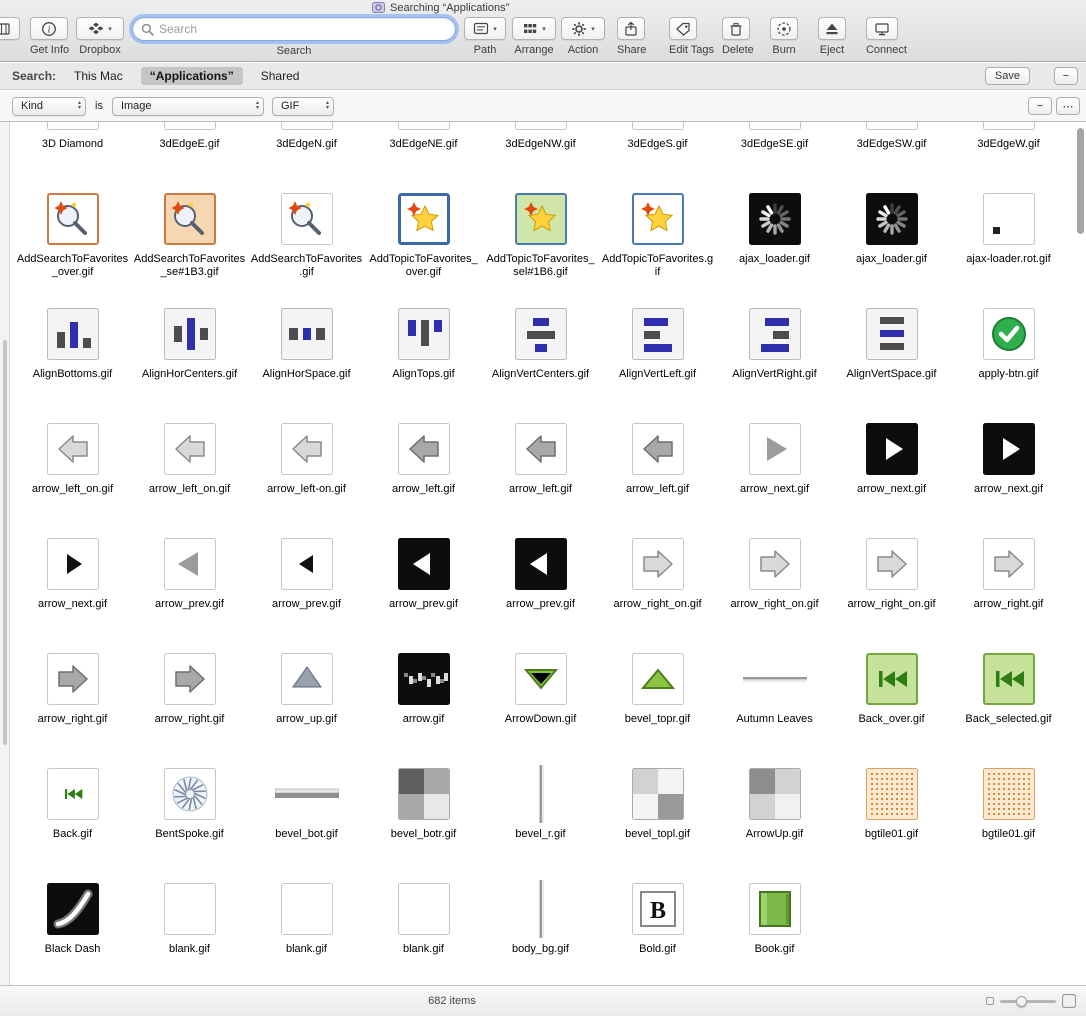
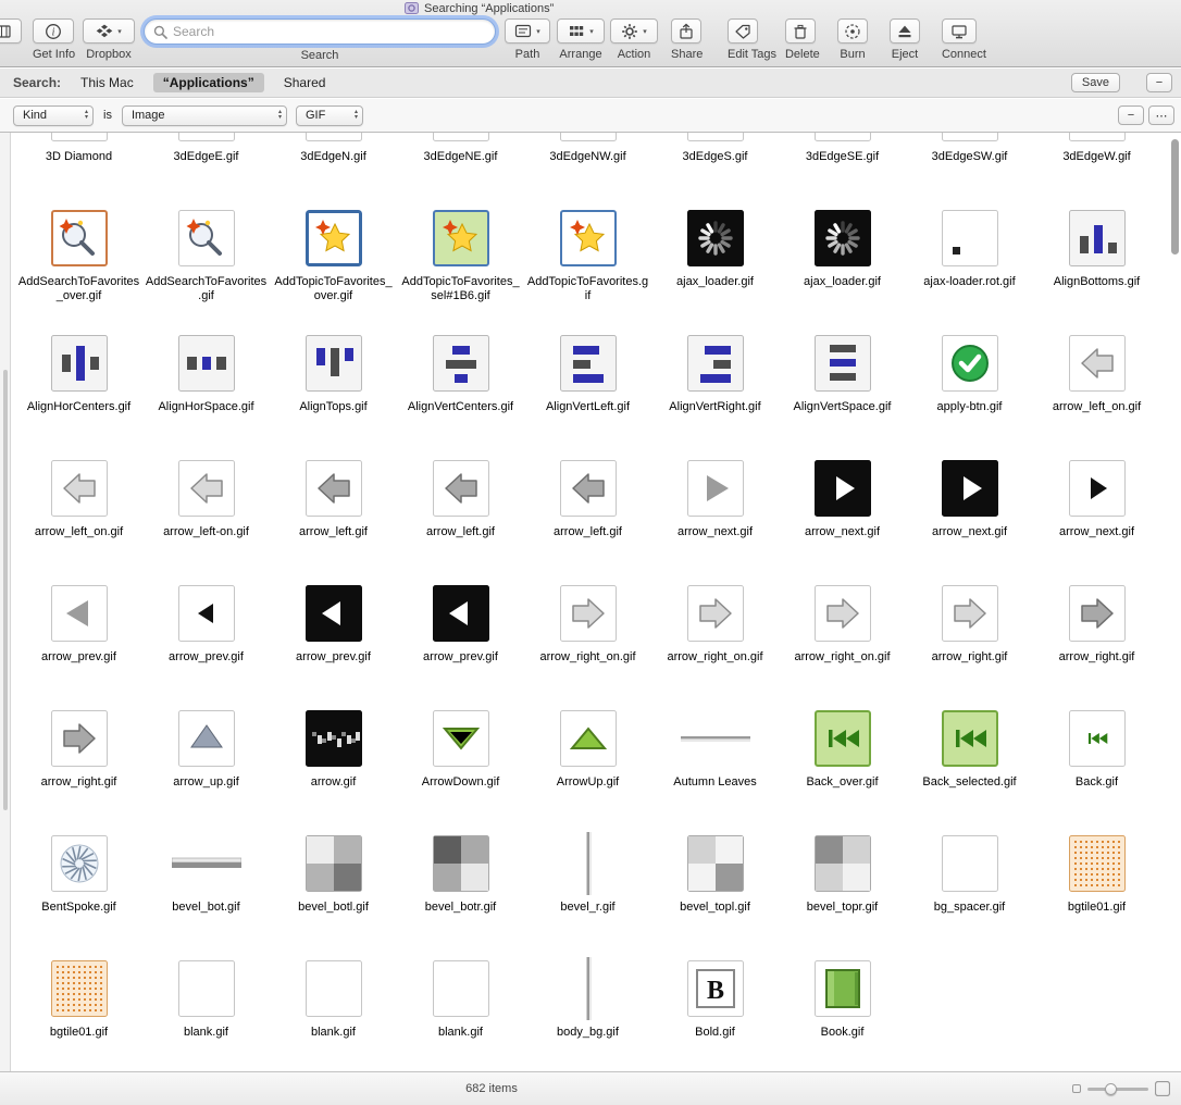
  Searching “Applications”
  i
  Get Info
  Dropbox
  Search
  Search
  Path
  Arrange
  Action
  Share
  Edit Tags
  Delete
  Burn
  Eject
  Connect
  Search:
  This Mac
  “Applications”
  Shared
  Save
  −
  Kind
  is
  Image
  GIF
  −
  ⋯
  3D Diamond
  3dEdgeE.gif
  3dEdgeN.gif
  3dEdgeNE.gif
  3dEdgeNW.gif
  3dEdgeS.gif
  3dEdgeSE.gif
  3dEdgeSW.gif
  3dEdgeW.gif
  AddSearchToFavorites_over.gif
- AddSearchToFavorites_se#1B3.gif
  AddSearchToFavorites.gif
  AddTopicToFavorites_over.gif
  AddTopicToFavorites_sel#1B6.gif
  AddTopicToFavorites.gif
  ajax_loader.gif
  ajax_loader.gif
  ajax-loader.rot.gif
  AlignBottoms.gif
  AlignHorCenters.gif
  AlignHorSpace.gif
  AlignTops.gif
  AlignVertCenters.gif
  AlignVertLeft.gif
  AlignVertRight.gif
  AlignVertSpace.gif
  apply-btn.gif
  arrow_left_on.gif
  arrow_left_on.gif
  arrow_left-on.gif
  arrow_left.gif
  arrow_left.gif
  arrow_left.gif
  arrow_next.gif
  arrow_next.gif
  arrow_next.gif
  arrow_next.gif
  arrow_prev.gif
  arrow_prev.gif
  arrow_prev.gif
  arrow_prev.gif
  arrow_right_on.gif
  arrow_right_on.gif
  arrow_right_on.gif
  arrow_right.gif
  arrow_right.gif
  arrow_right.gif
  arrow_up.gif
  arrow.gif
  ArrowDown.gif
- bevel_topr.gif
+ ArrowUp.gif
  Autumn Leaves
  Back_over.gif
  Back_selected.gif
  Back.gif
  BentSpoke.gif
  bevel_bot.gif
+ bevel_botl.gif
  bevel_botr.gif
  bevel_r.gif
  bevel_topl.gif
- ArrowUp.gif
+ bevel_topr.gif
+ bg_spacer.gif
  bgtile01.gif
  bgtile01.gif
- Black Dash
  blank.gif
  blank.gif
  blank.gif
  body_bg.gif
  B
  Bold.gif
  Book.gif
  682 items
